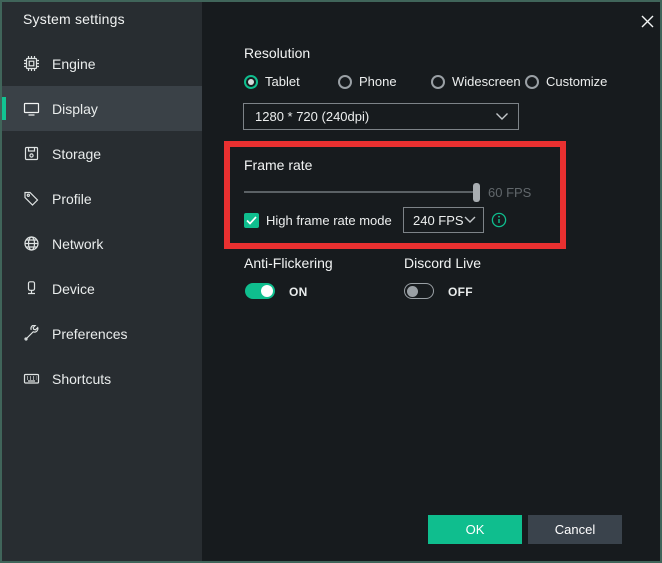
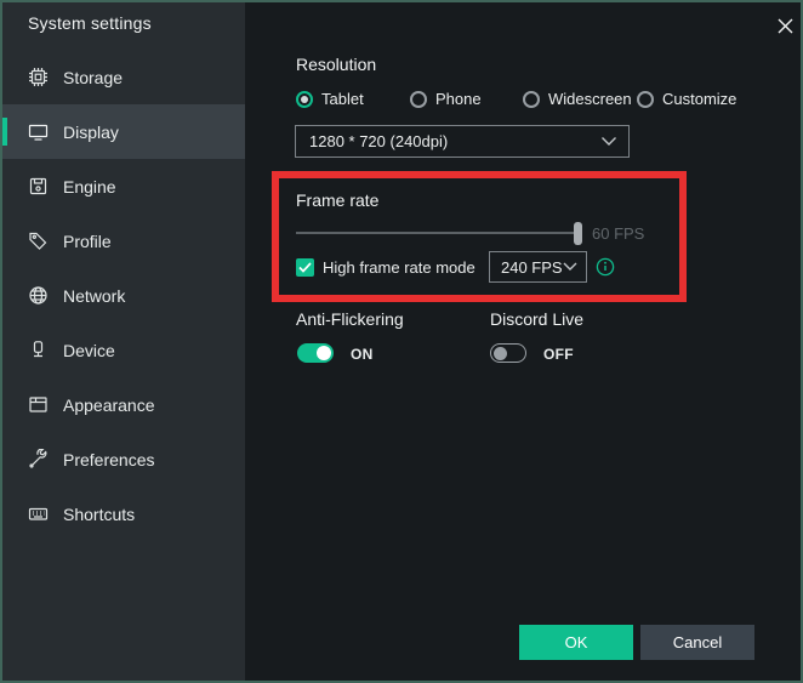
  System settings
- Engine
+ Storage
  Display
- Storage
+ Engine
  Profile
  Network
  Device
+ Appearance
  Preferences
  Shortcuts
  Resolution
  Tablet
  Phone
  Widescreen
  Customize
  1280 * 720 (240dpi)
  Frame rate
  60 FPS
  High frame rate mode
  240 FPS
  Anti-Flickering
  Discord Live
  ON
  OFF
  OK
  Cancel
